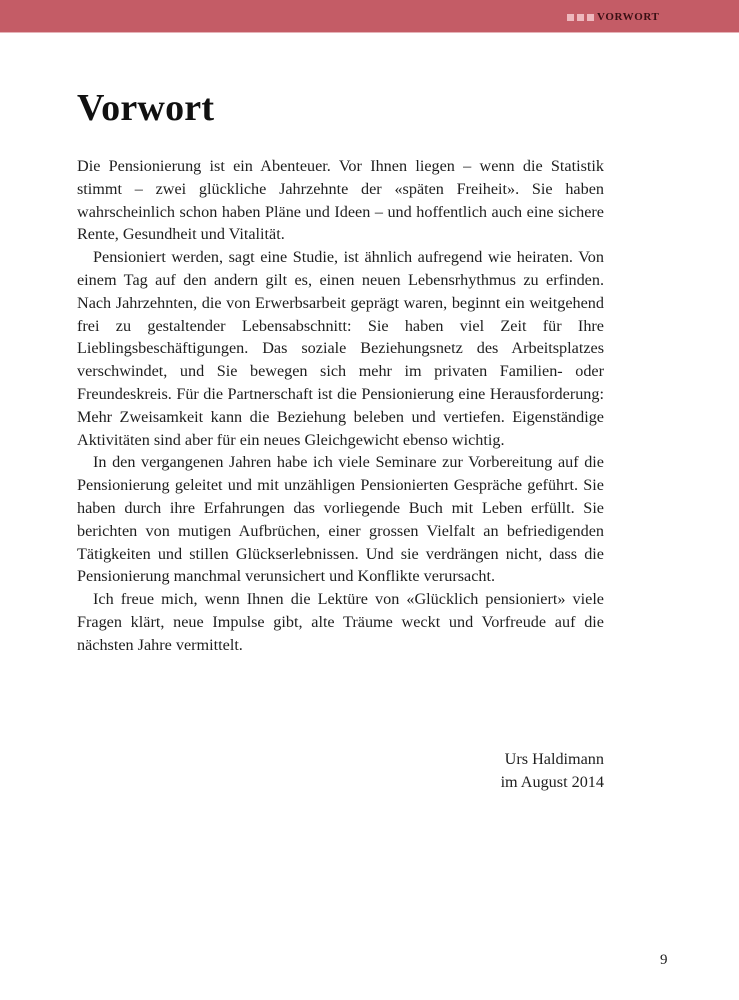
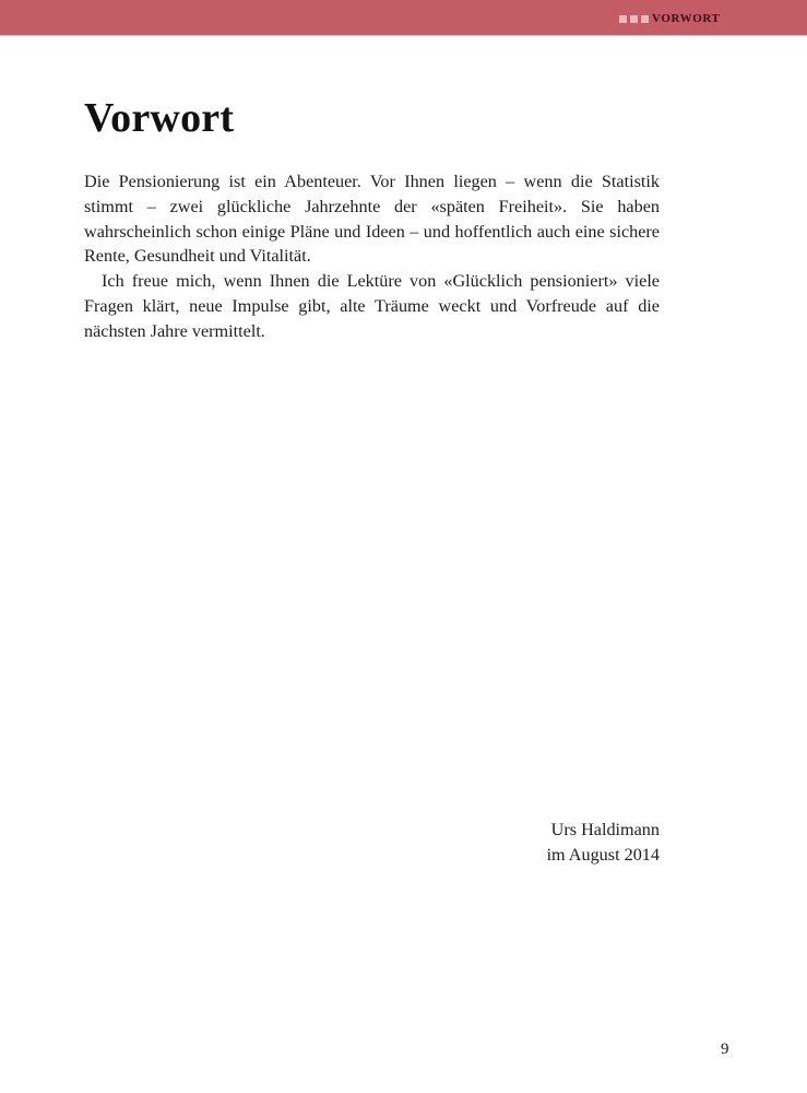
  VORWORT
  Vorwort
- Die Pensionierung ist ein Abenteuer. Vor Ihnen liegen – wenn die Statistik stimmt – zwei glückliche Jahrzehnte der «späten Freiheit». Sie haben wahrscheinlich schon haben Pläne und Ideen – und hoffentlich auch eine sichere Rente, Gesundheit und Vitalität.
+ Die Pensionierung ist ein Abenteuer. Vor Ihnen liegen – wenn die Statistik stimmt – zwei glückliche Jahrzehnte der «späten Freiheit». Sie haben wahrscheinlich schon einige Pläne und Ideen – und hoffentlich auch eine sichere Rente, Gesundheit und Vitalität.
- Pensioniert werden, sagt eine Studie, ist ähnlich aufregend wie heiraten. Von einem Tag auf den andern gilt es, einen neuen Lebensrhythmus zu erfinden. Nach Jahrzehnten, die von Erwerbsarbeit geprägt waren, beginnt ein weitgehend frei zu gestaltender Lebensabschnitt: Sie haben viel Zeit für Ihre Lieblingsbeschäftigungen. Das soziale Beziehungsnetz des Arbeitsplatzes verschwindet, und Sie bewegen sich mehr im privaten Familien- oder Freundeskreis. Für die Partnerschaft ist die Pensionierung eine Herausforderung: Mehr Zweisamkeit kann die Beziehung beleben und vertiefen. Eigenständige Aktivitäten sind aber für ein neues Gleichgewicht ebenso wichtig.
- In den vergangenen Jahren habe ich viele Seminare zur Vorbereitung auf die Pensionierung geleitet und mit unzähligen Pensionierten Gespräche geführt. Sie haben durch ihre Erfahrungen das vorliegende Buch mit Leben erfüllt. Sie berichten von mutigen Aufbrüchen, einer grossen Vielfalt an befriedigenden Tätigkeiten und stillen Glückserlebnissen. Und sie verdrängen nicht, dass die Pensionierung manchmal verunsichert und Konflikte verursacht.
  Ich freue mich, wenn Ihnen die Lektüre von «Glücklich pensioniert» viele Fragen klärt, neue Impulse gibt, alte Träume weckt und Vorfreude auf die nächsten Jahre vermittelt.
  Urs Haldimann
  im August 2014
  9
